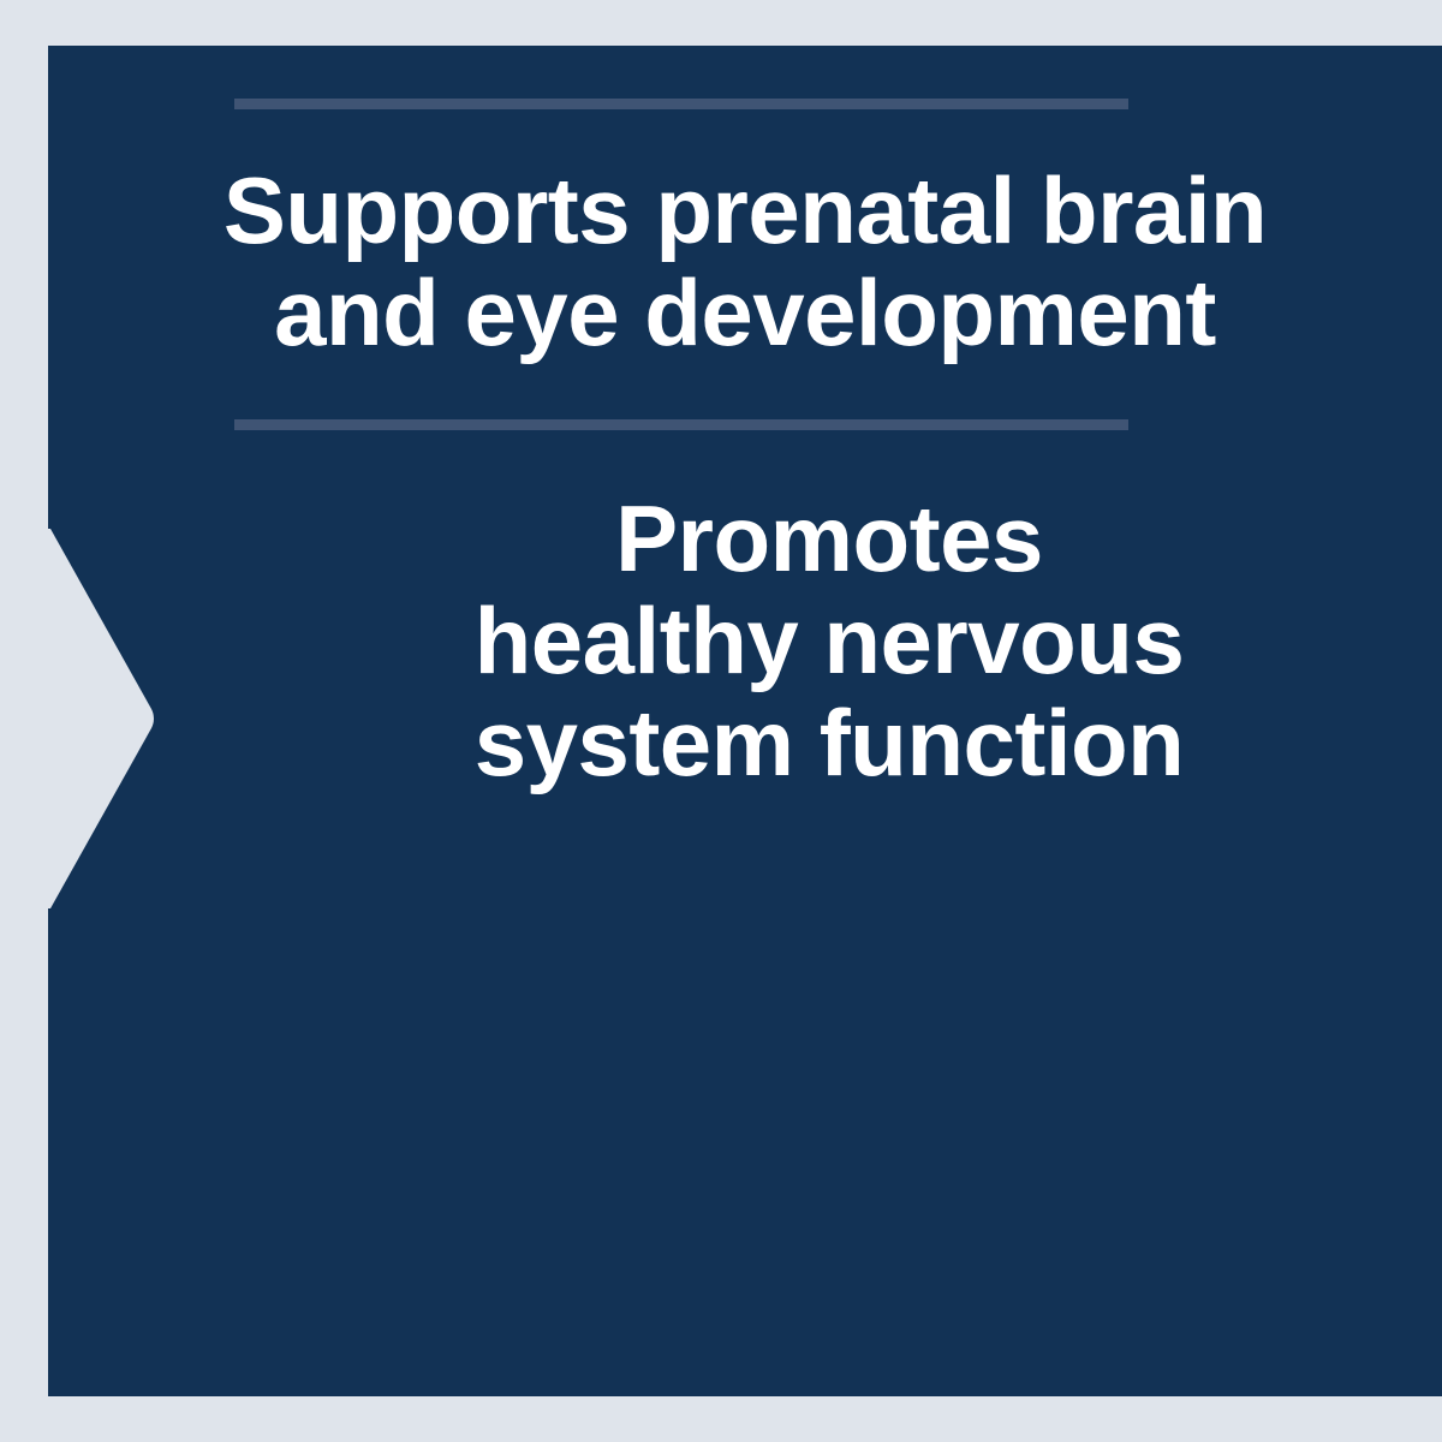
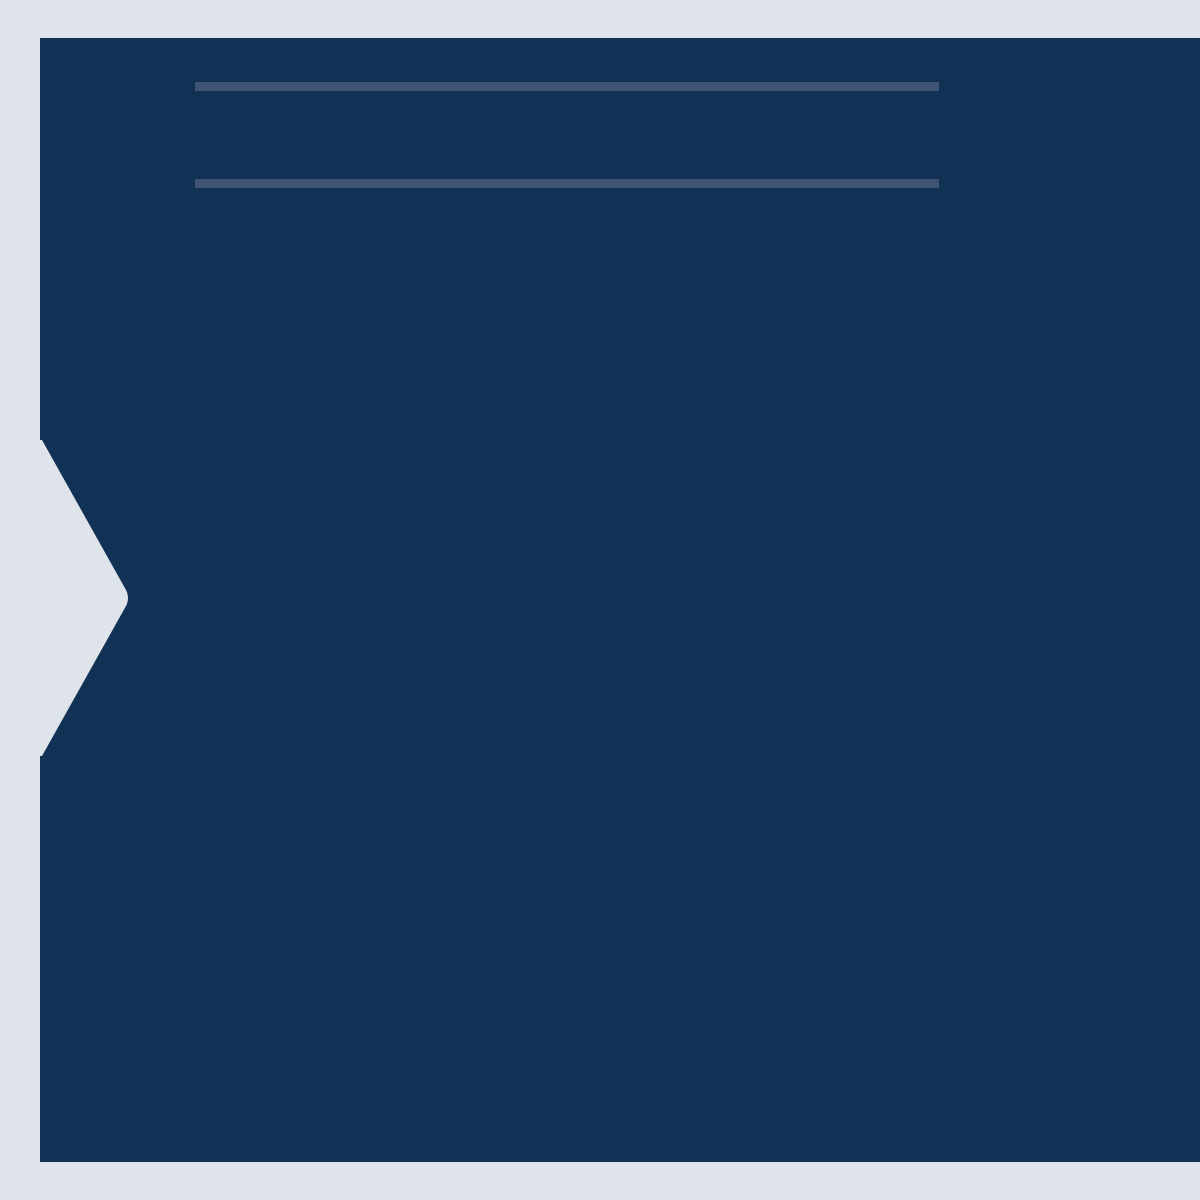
- Supports prenatal brain
- and eye development
- Promotes
- healthy nervous
- system function
